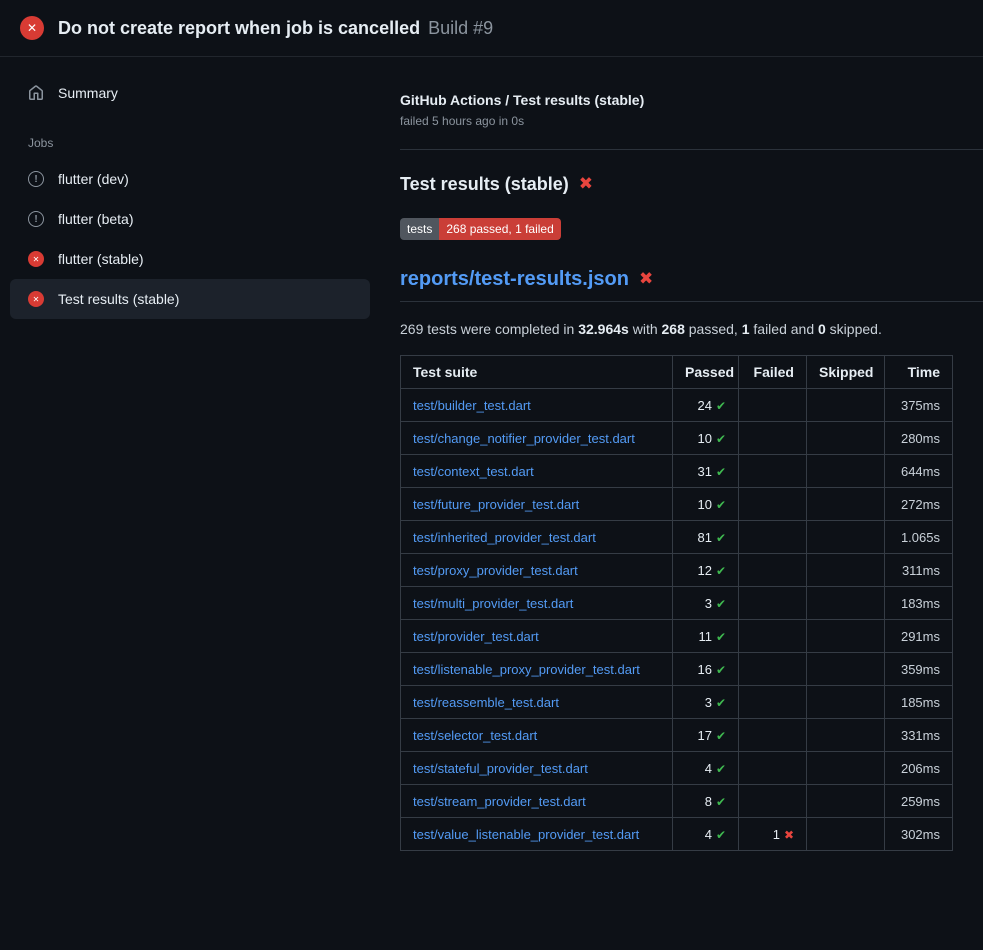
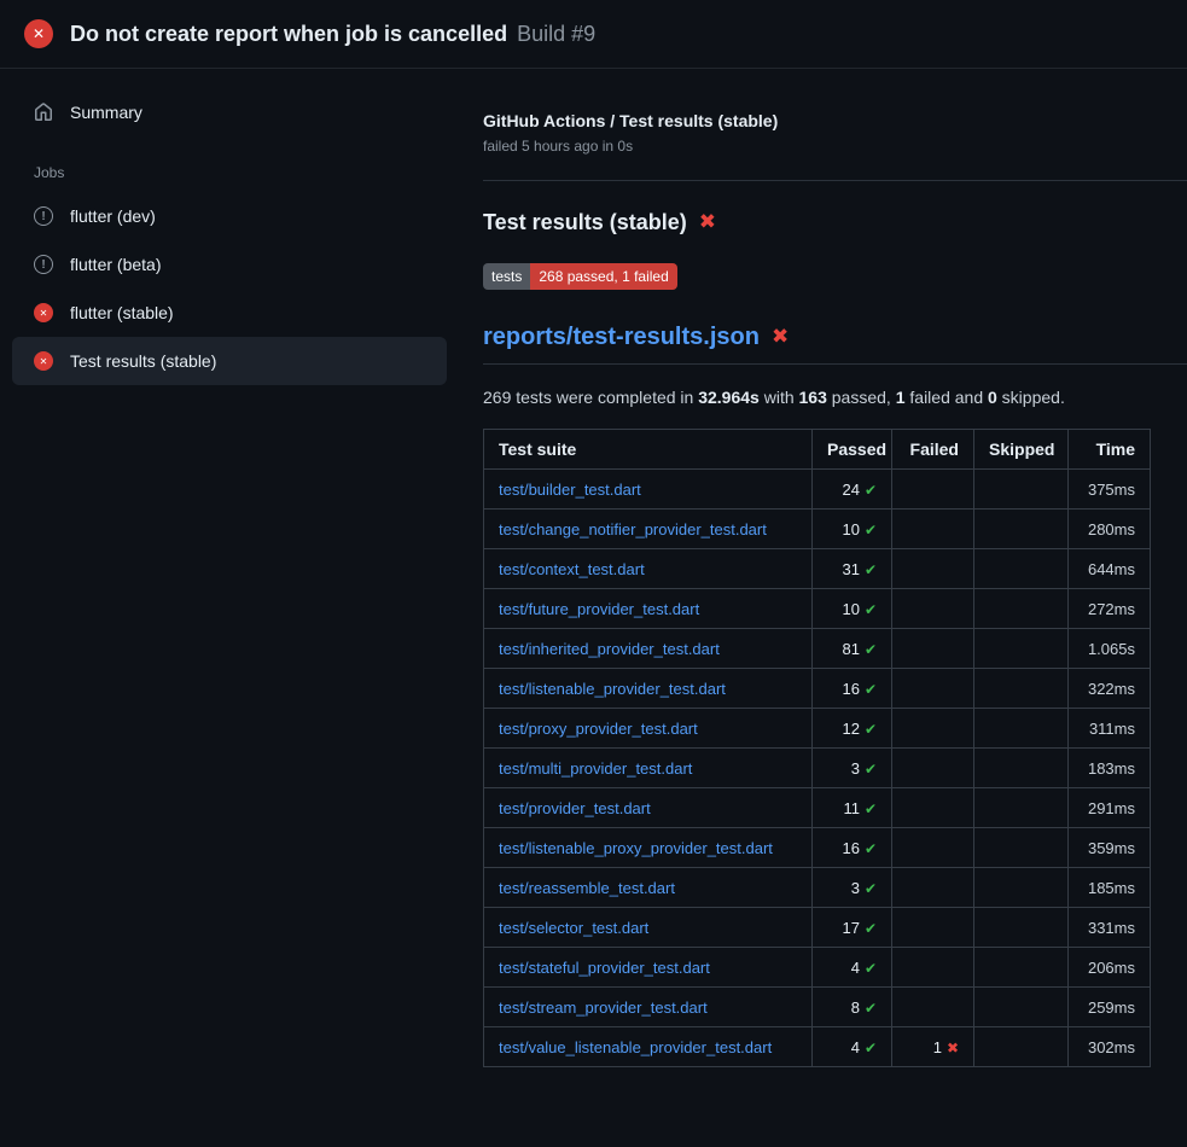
  ✕
  Do not create report when job is cancelled
  Build #9
  Summary
  Jobs
  !
  flutter (dev)
  !
  flutter (beta)
  ✕
  flutter (stable)
  ✕
  Test results (stable)
  GitHub Actions / Test results (stable)
  failed 5 hours ago in 0s
  Test results (stable)
  ✖
  tests
  268 passed, 1 failed
  reports/test-results.json
  ✖
- 269 tests were completed in 32.964s with 268 passed, 1 failed and 0 skipped.
+ 269 tests were completed in 32.964s with 163 passed, 1 failed and 0 skipped.
  Test suite	Passed	Failed	Skipped	Time
  test/builder_test.dart	24 ✔			375ms
  test/change_notifier_provider_test.dart	10 ✔			280ms
  test/context_test.dart	31 ✔			644ms
  test/future_provider_test.dart	10 ✔			272ms
  test/inherited_provider_test.dart	81 ✔			1.065s
+ test/listenable_provider_test.dart	16 ✔			322ms
  test/proxy_provider_test.dart	12 ✔			311ms
  test/multi_provider_test.dart	3 ✔			183ms
  test/provider_test.dart	11 ✔			291ms
  test/listenable_proxy_provider_test.dart	16 ✔			359ms
  test/reassemble_test.dart	3 ✔			185ms
  test/selector_test.dart	17 ✔			331ms
  test/stateful_provider_test.dart	4 ✔			206ms
  test/stream_provider_test.dart	8 ✔			259ms
  test/value_listenable_provider_test.dart	4 ✔	1 ✖		302ms
